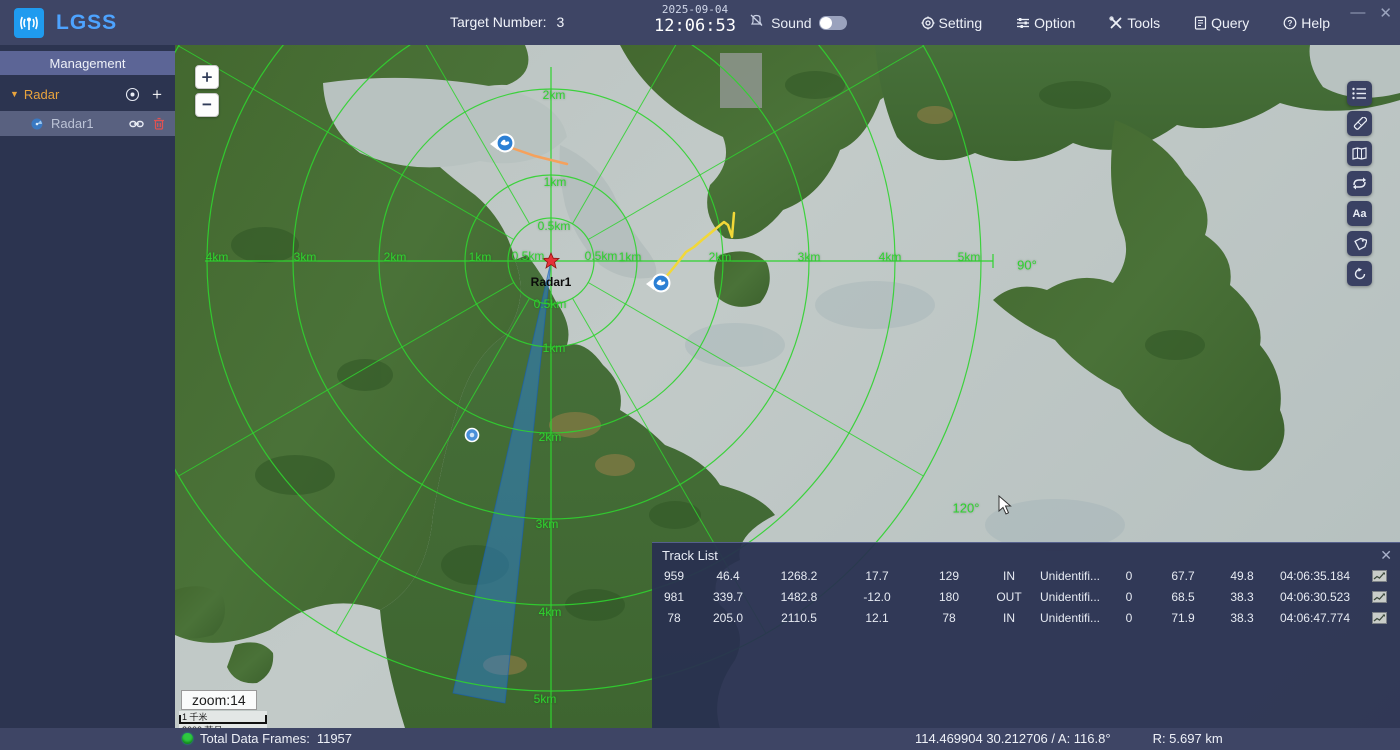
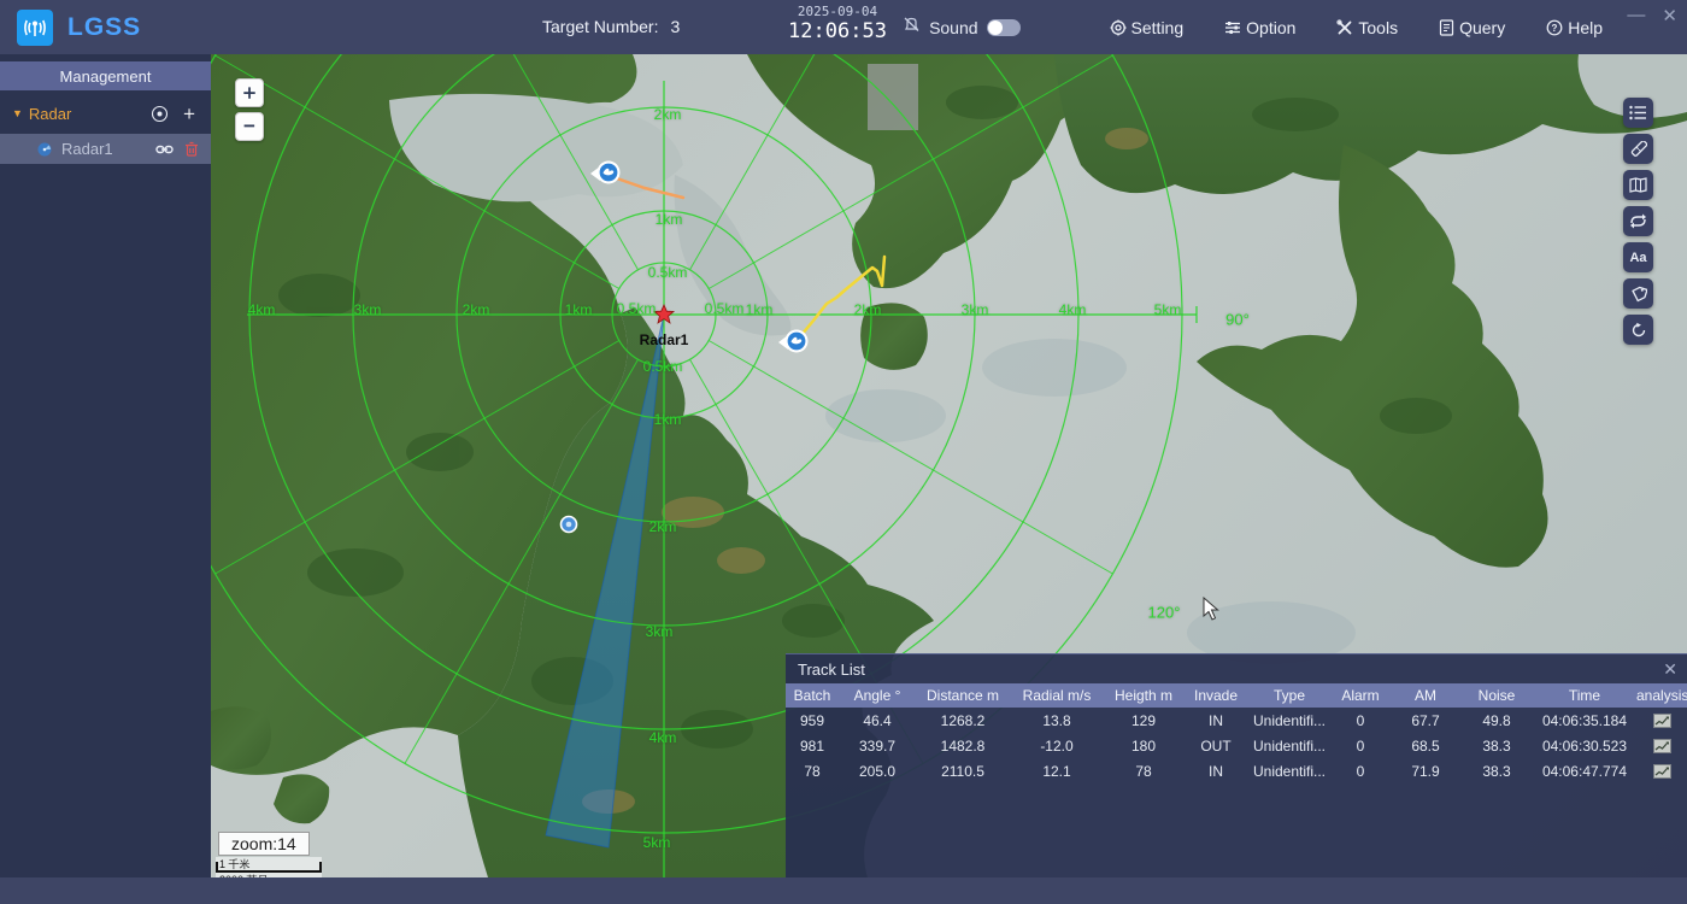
  LGSS
  Target Number: 3
  2025-09-04
  12:06:53
  Sound
  Setting
  Option
  Tools
  Query
  ?
  Help
  —
  ✕
  Management
  ▼
  Radar
  ＋
  Radar1
  4km
  3km
  2km
  1km
  0.5km
  0.5km
  1km
  2km
  3km
  4km
  5km
  2km
  1km
  0.5km
  0.5km
  1km
  2km
  3km
  4km
  5km
  90°
  120°
  Radar1
  ＋
  −
  zoom:14
  1 千米
  Aa
  Track List
  ✕
+ Batch
+ Angle °
+ Distance m
+ Radial m/s
+ Heigth m
+ Invade
+ Type
+ Alarm
+ AM
+ Noise
+ Time
+ analysis
  959
  46.4
  1268.2
- 17.7
+ 13.8
  129
  IN
  Unidentifi...
  0
  67.7
  49.8
  04:06:35.184
  981
  339.7
  1482.8
  -12.0
  180
  OUT
  Unidentifi...
  0
  68.5
  38.3
  04:06:30.523
  78
  205.0
  2110.5
  12.1
  78
  IN
  Unidentifi...
  0
  71.9
  38.3
  04:06:47.774
- Total Data Frames:
- 11957
- 114.469904 30.212706 / A: 116.8°
- R: 5.697 km
